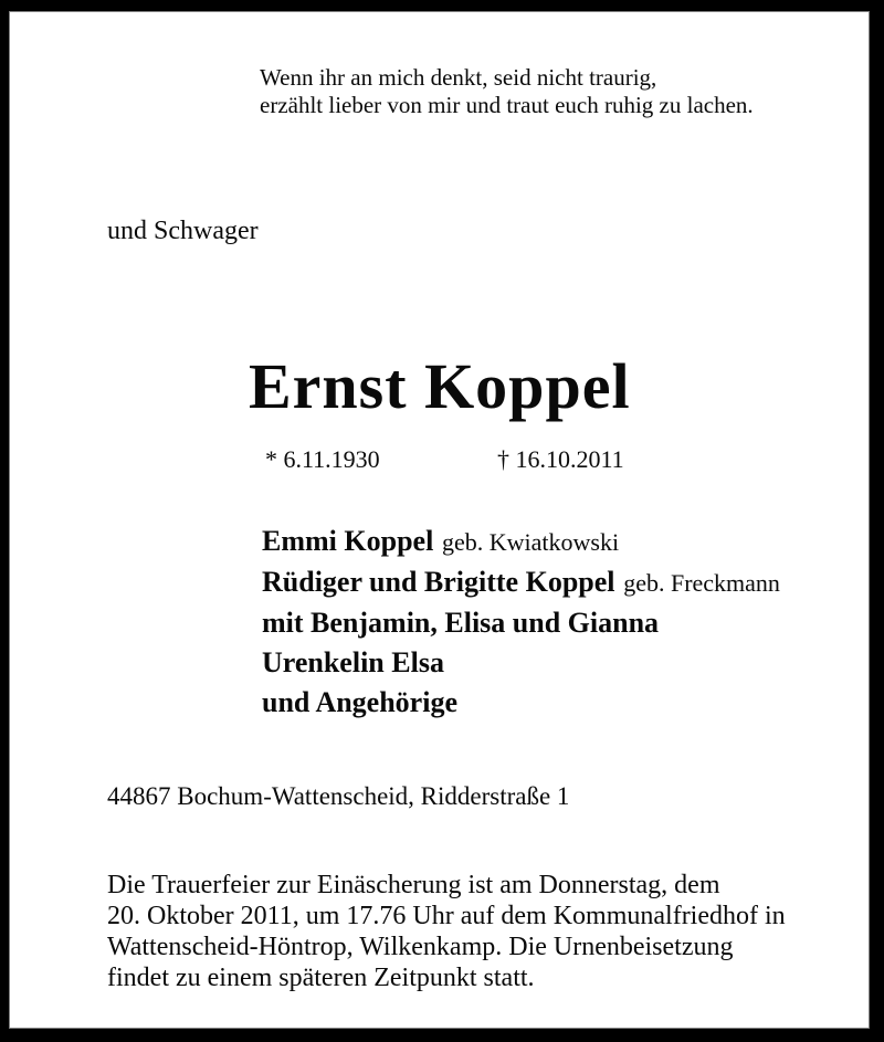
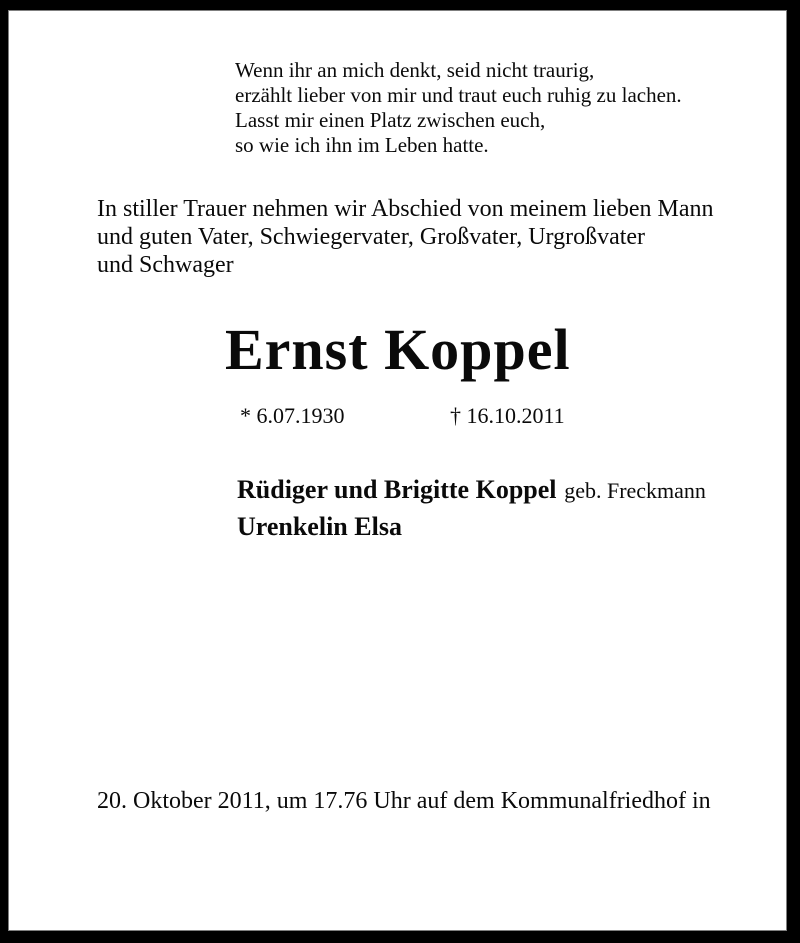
  Wenn ihr an mich denkt, seid nicht traurig,
  erzählt lieber von mir und traut euch ruhig zu lachen.
+ Lasst mir einen Platz zwischen euch,
+ so wie ich ihn im Leben hatte.
+ In stiller Trauer nehmen wir Abschied von meinem lieben Mann
+ und guten Vater, Schwiegervater, Großvater, Urgroßvater
  und Schwager
  Ernst Koppel
- * 6.11.1930
+ * 6.07.1930
  † 16.10.2011
- Emmi Koppel geb. Kwiatkowski
  Rüdiger und Brigitte Koppel geb. Freckmann
- mit Benjamin, Elisa und Gianna
  Urenkelin Elsa
- und Angehörige
- 44867 Bochum-Wattenscheid, Ridderstraße 1
- Die Trauerfeier zur Einäscherung ist am Donnerstag, dem
  20. Oktober 2011, um 17.76 Uhr auf dem Kommunalfriedhof in
- Wattenscheid-Höntrop, Wilkenkamp. Die Urnenbeisetzung
- findet zu einem späteren Zeitpunkt statt.
